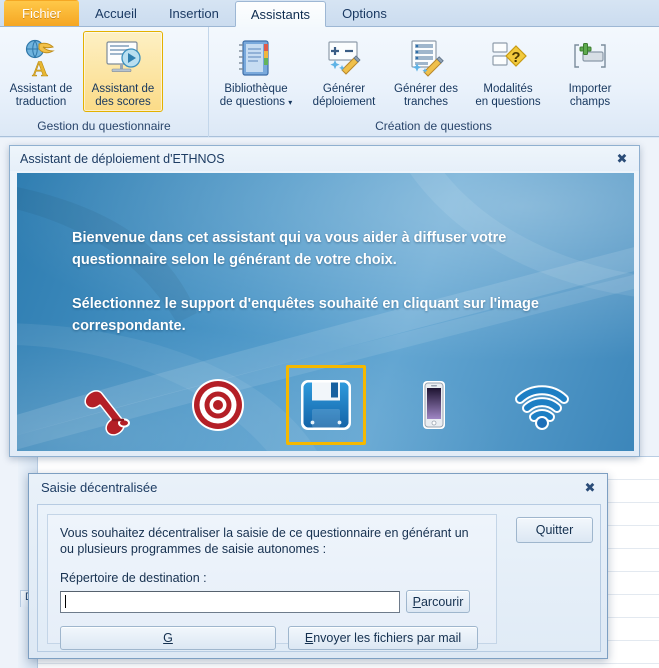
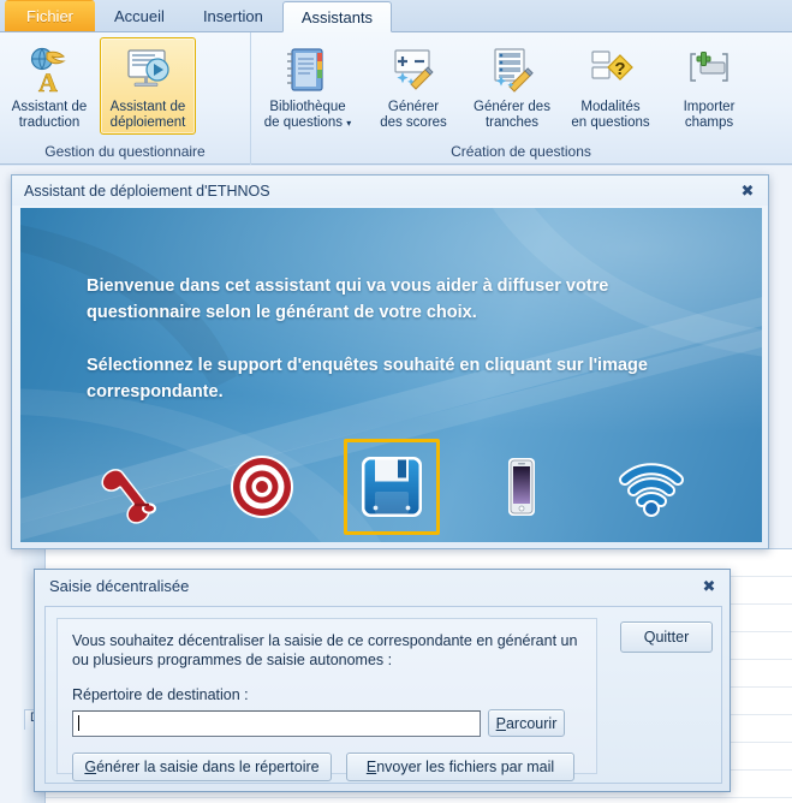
  Fichier
  Accueil
  Insertion
  Assistants
- Options
  A
  Assistant de
  traduction
  Assistant de
- des scores
+ déploiement
  Gestion du questionnaire
  Bibliothèque
  de questions ▾
  Générer
- déploiement
+ des scores
  Générer des
  tranches
  ?
  Modalités
  en questions
  Importer
  champs
  Création de questions
  Assistant de déploiement d'ETHNOS
  ✖
  Bienvenue dans cet assistant qui va vous aider à diffuser votre questionnaire selon le générant de votre choix.
  Sélectionnez le support d'enquêtes souhaité en cliquant sur l'image correspondante.
  Saisie décentralisée
  ✖
- Vous souhaitez décentraliser la saisie de ce questionnaire en générant un ou plusieurs programmes de saisie autonomes :
+ Vous souhaitez décentraliser la saisie de ce correspondante en générant un ou plusieurs programmes de saisie autonomes :
  Répertoire de destination :
  P
  arcourir
  G
+ énérer la saisie dans le répertoire
  E
  nvoyer les fichiers par mail
  Quitter
